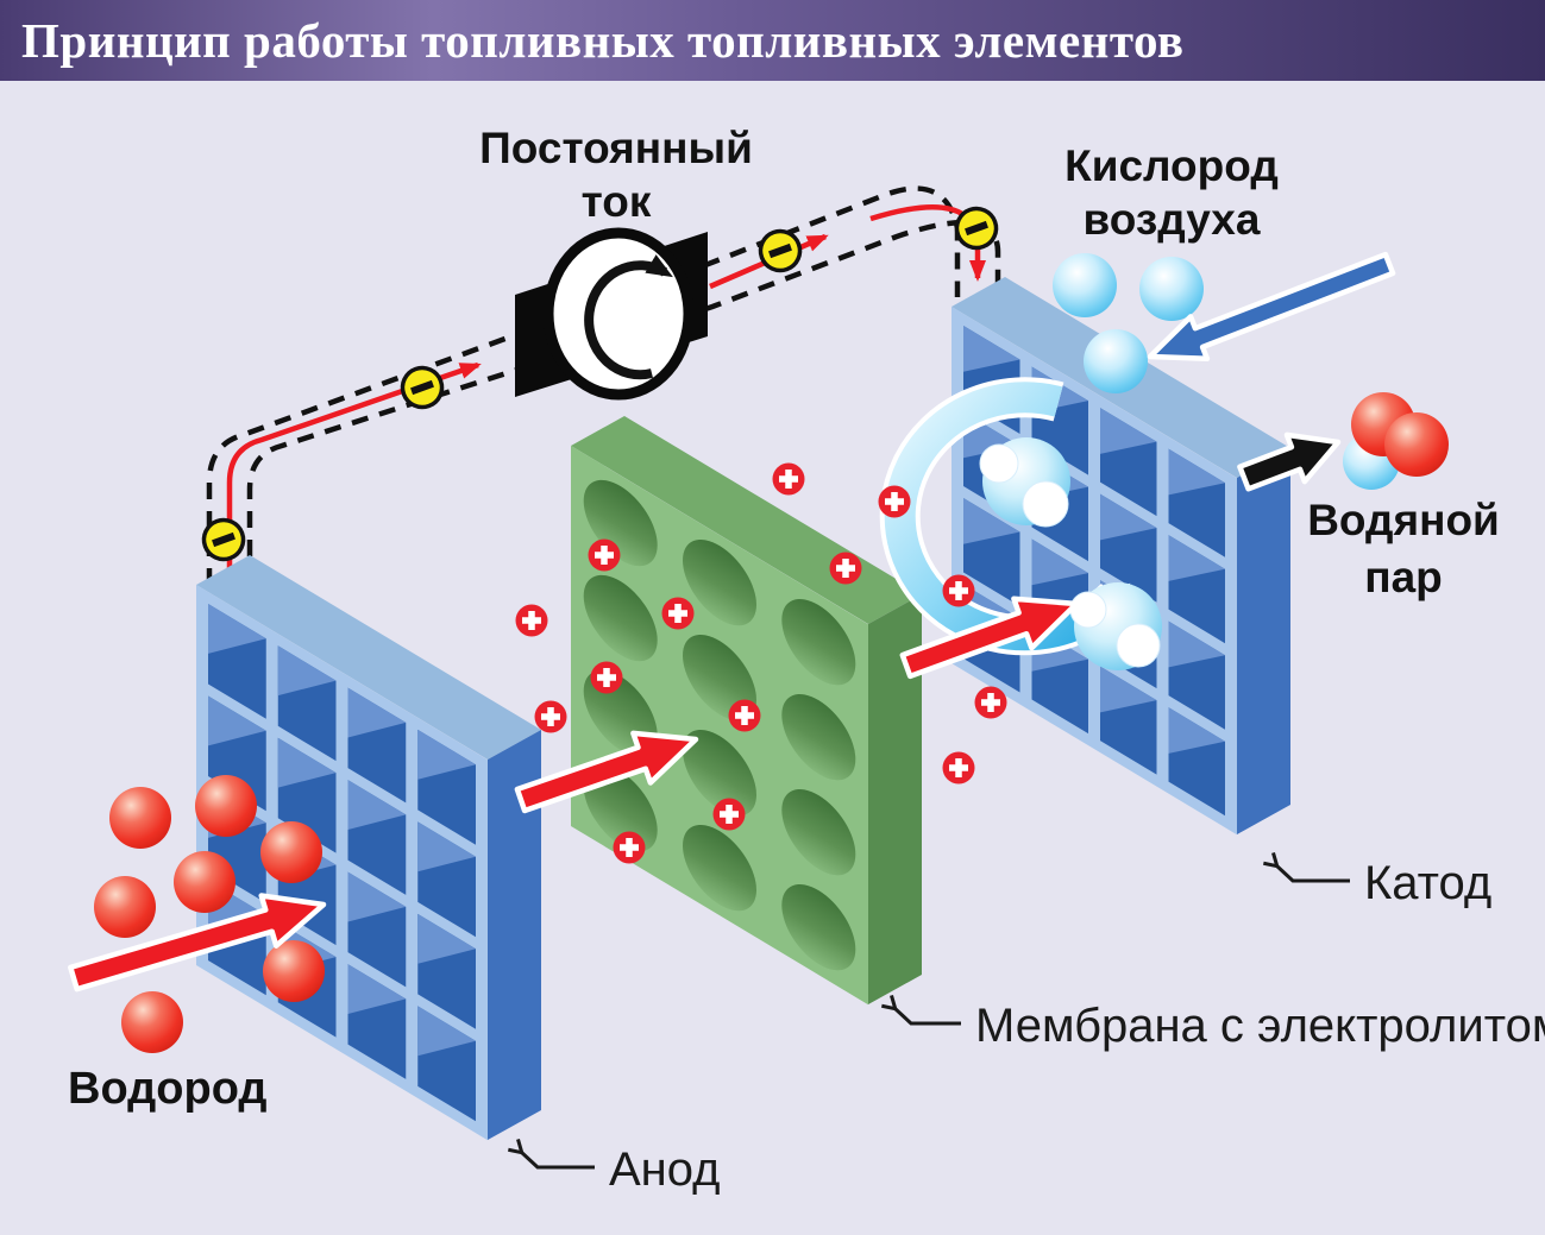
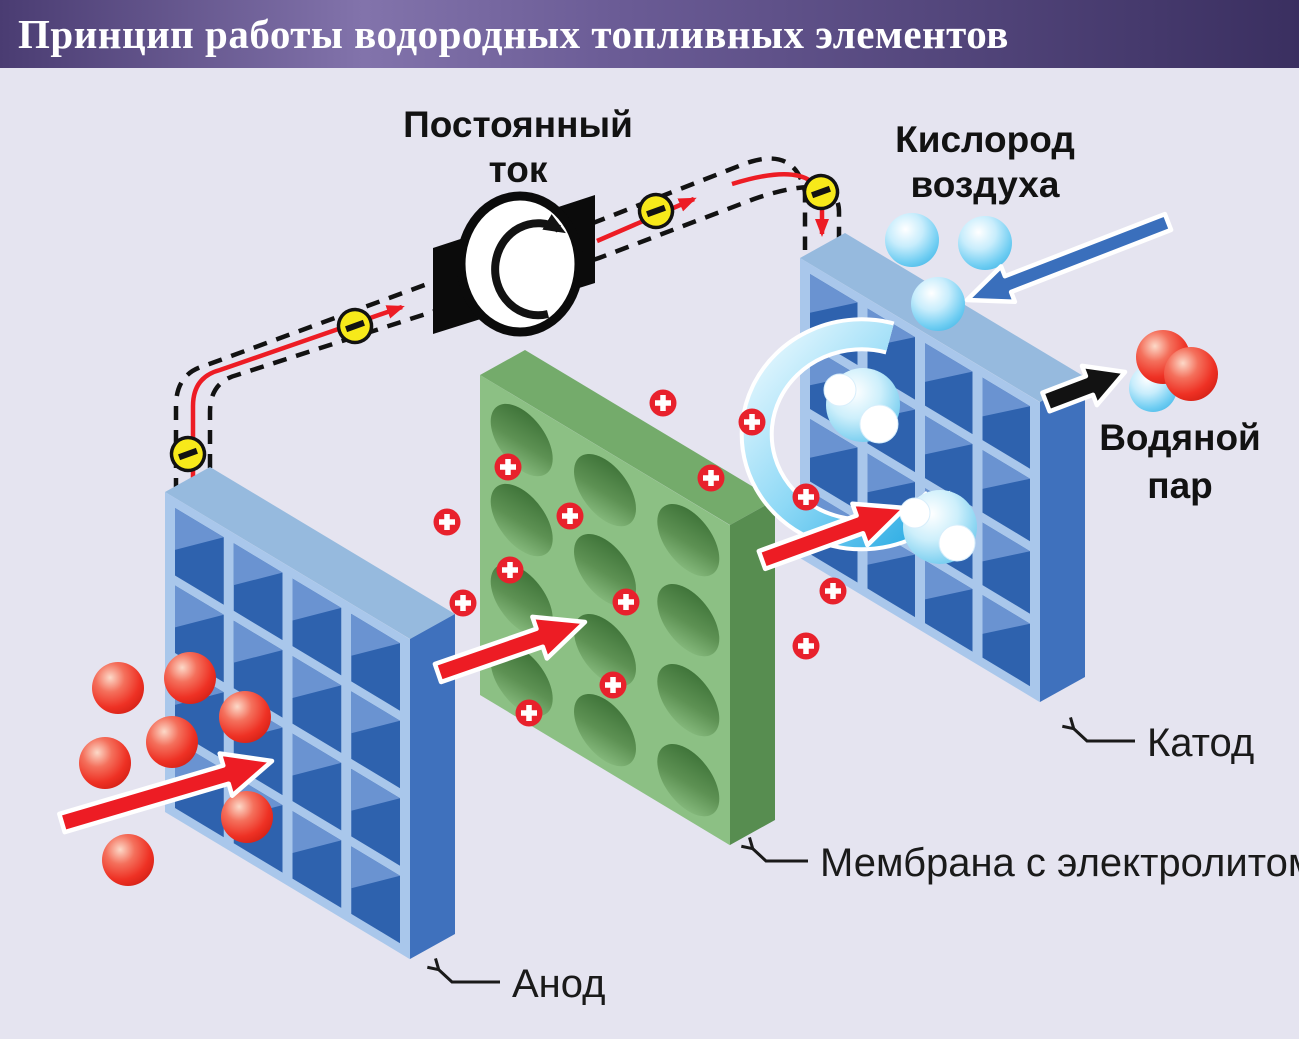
- Принцип работы топливных топливных элементов
+ Принцип работы водородных топливных элементов
  Постоянный
  ток
  Кислород
  воздуха
  Водяной
  пар
- Водород
  Анод
  Катод
  Мембрана с электролито
